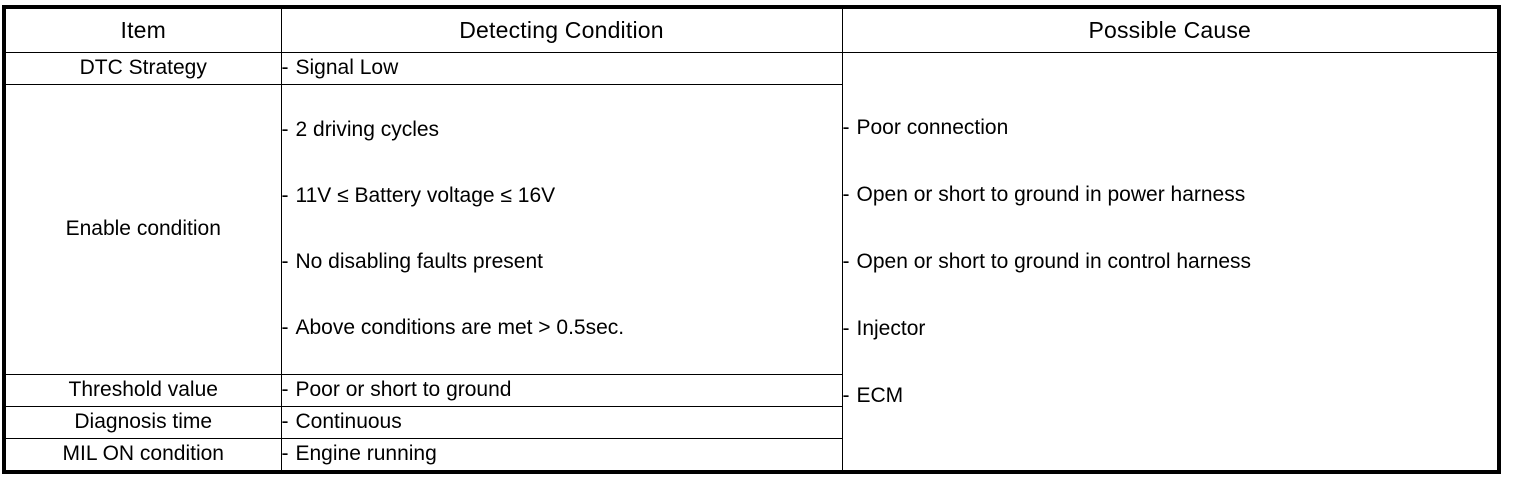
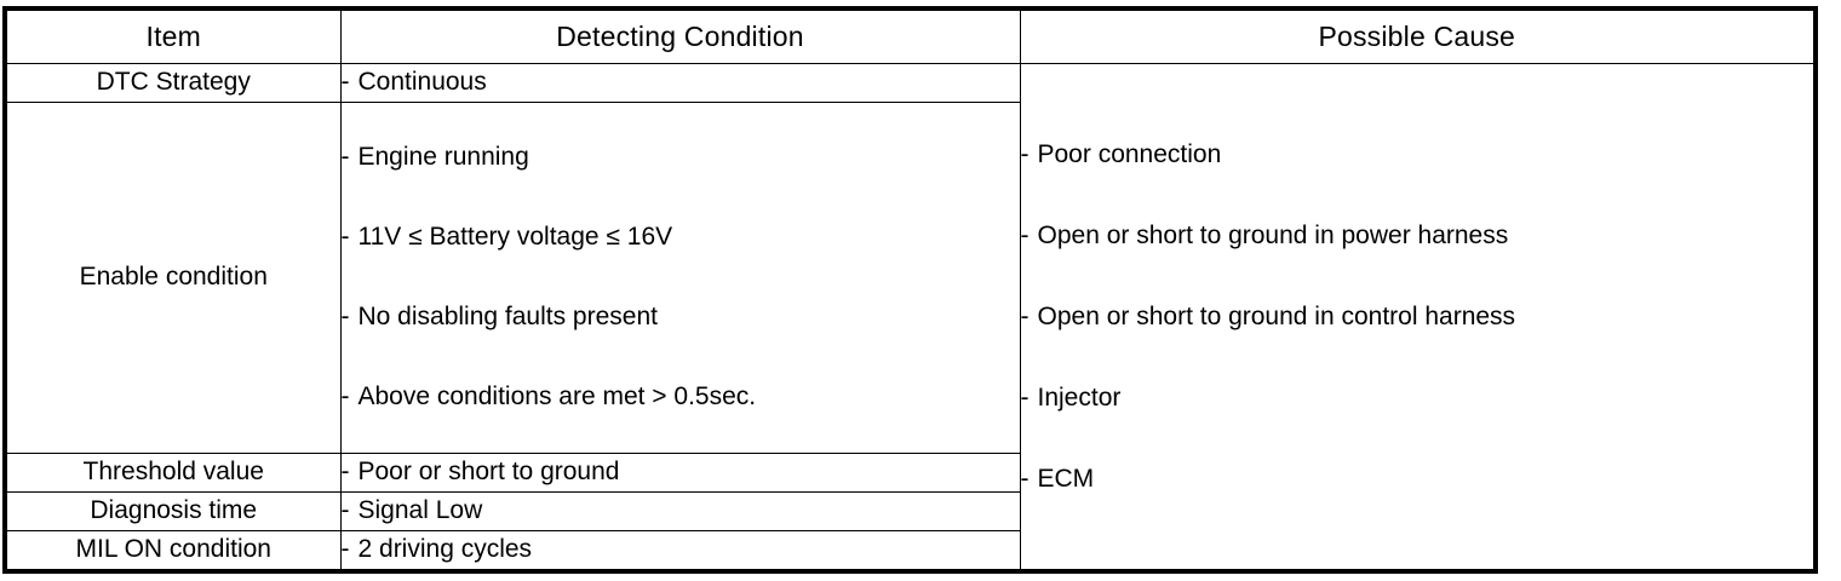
  Item	Detecting Condition	Possible Cause
- DTC Strategy	- Signal Low	- Poor connection - Open or short to ground in power harness - Open or short to ground in control harness - Injector - ECM
+ DTC Strategy	- Continuous	- Poor connection - Open or short to ground in power harness - Open or short to ground in control harness - Injector - ECM
- Enable condition	- 2 driving cycles - 11V ≤ Battery voltage ≤ 16V - No disabling faults present - Above conditions are met > 0.5sec.
+ Enable condition	- Engine running - 11V ≤ Battery voltage ≤ 16V - No disabling faults present - Above conditions are met > 0.5sec.
  Threshold value	- Poor or short to ground
- Diagnosis time	- Continuous
+ Diagnosis time	- Signal Low
- MIL ON condition	- Engine running
+ MIL ON condition	- 2 driving cycles
